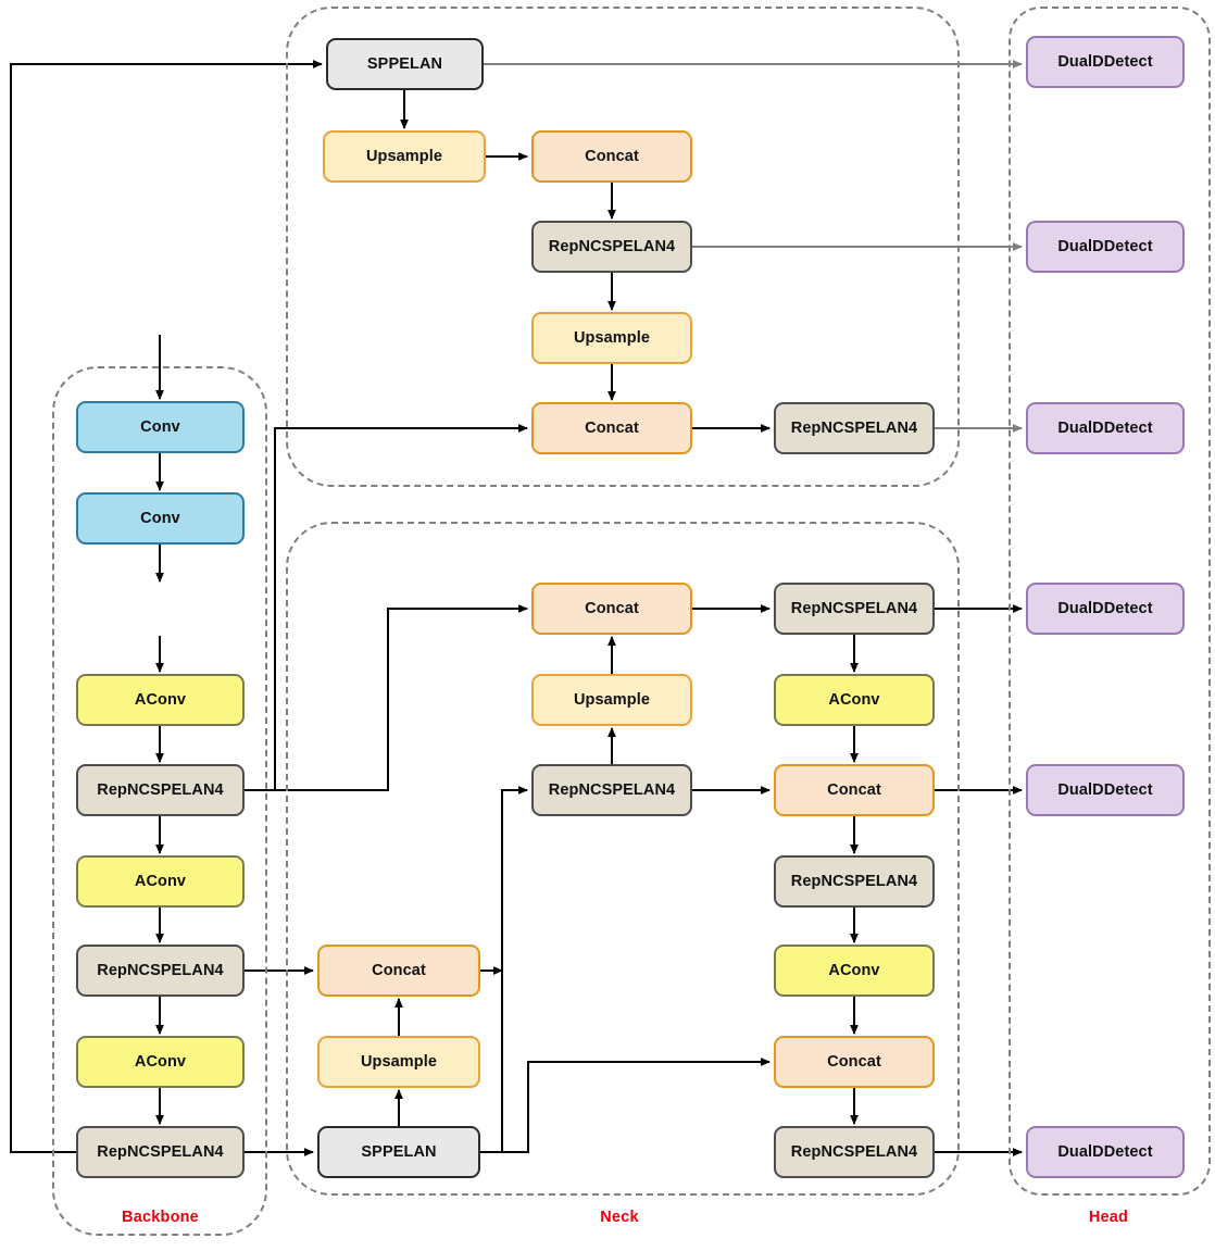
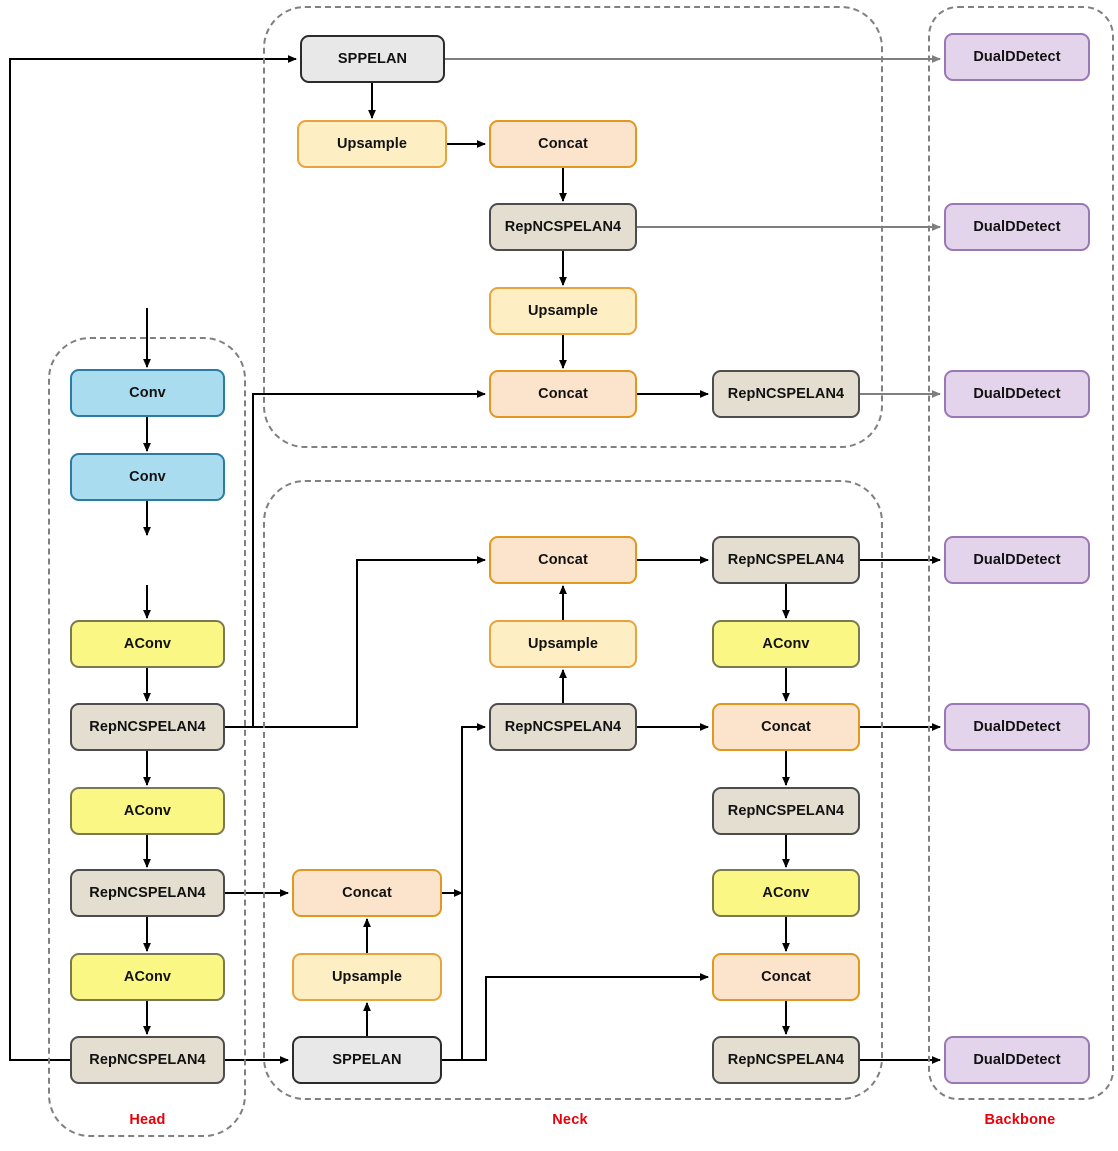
- Backbone
+ Head
  Neck
- Head
+ Backbone
  Conv
  Conv
  AConv
  RepNCSPELAN4
  AConv
  RepNCSPELAN4
  AConv
  RepNCSPELAN4
  SPPELAN
  Upsample
  Concat
  RepNCSPELAN4
  Upsample
  Concat
  RepNCSPELAN4
  Concat
  RepNCSPELAN4
  Upsample
  AConv
  RepNCSPELAN4
  Concat
  RepNCSPELAN4
  Concat
  AConv
  Upsample
  Concat
  SPPELAN
  RepNCSPELAN4
  DualDDetect
  DualDDetect
  DualDDetect
  DualDDetect
  DualDDetect
  DualDDetect
